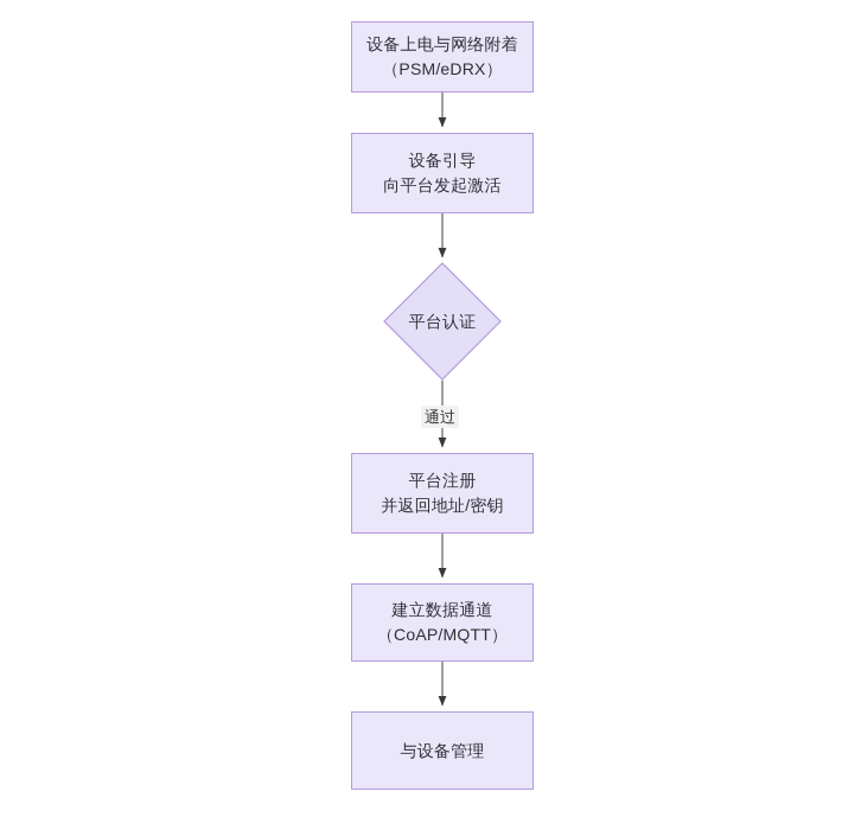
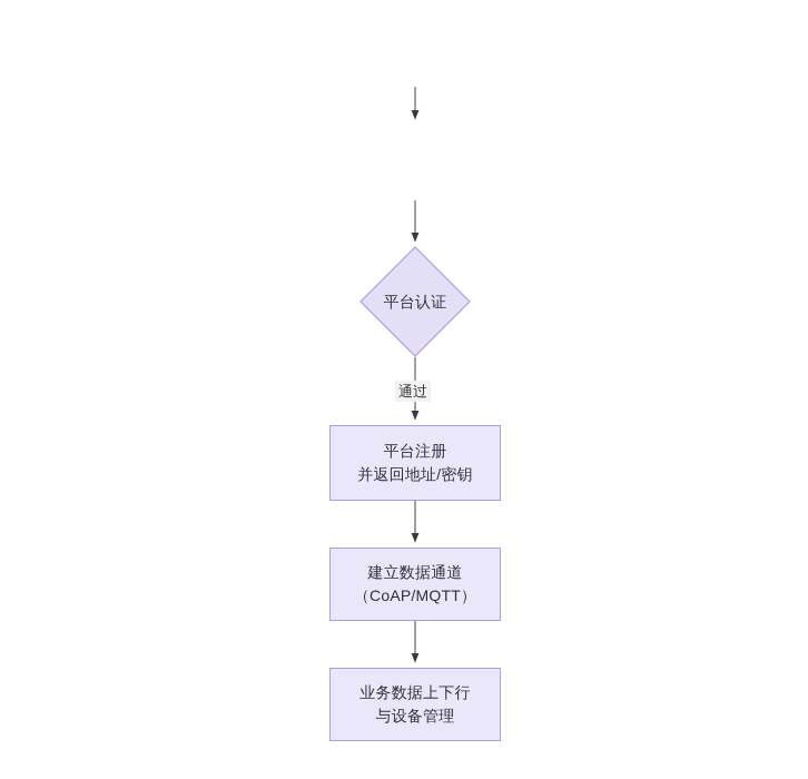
- 设备上电与网络附着
- （PSM/eDRX）
- 设备引导
- 向平台发起激活
  平台认证
  通过
  平台注册
  并返回地址/密钥
  建立数据通道
  （CoAP/MQTT）
+ 业务数据上下行
  与设备管理
